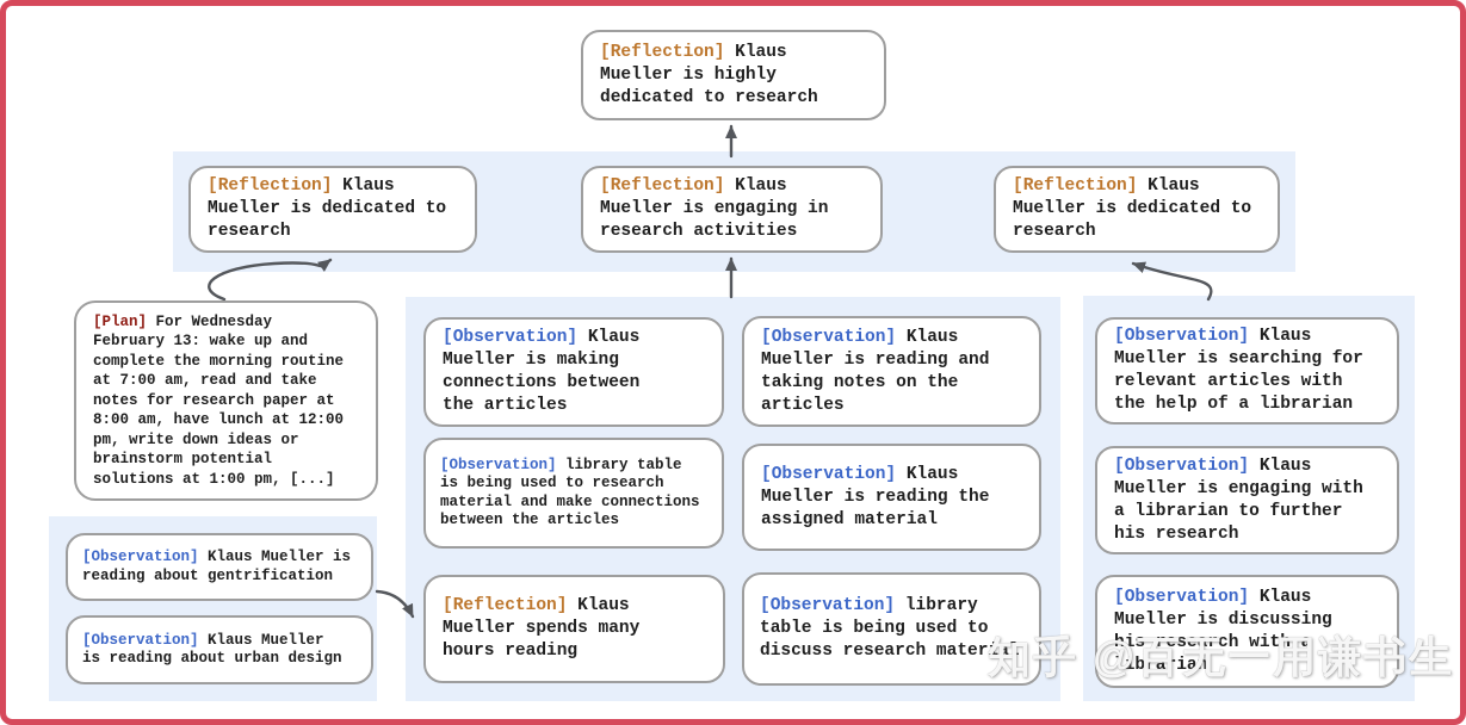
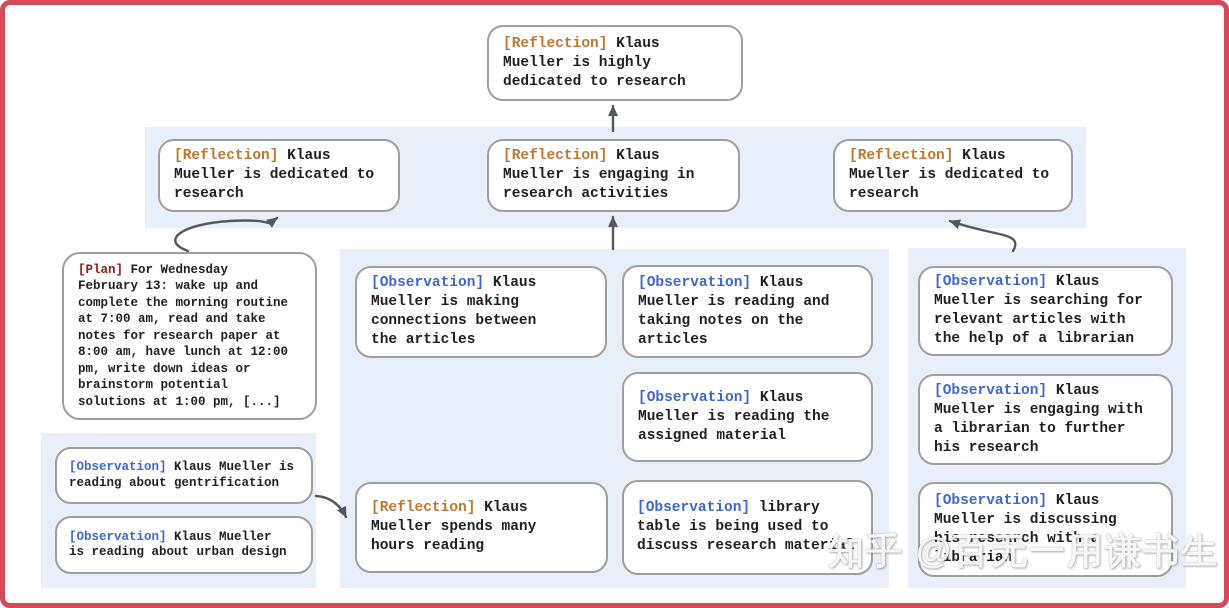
  [Reflection] Klaus
  Mueller is highly
  dedicated to research
  [Reflection] Klaus
  Mueller is dedicated to
  research
  [Reflection] Klaus
  Mueller is engaging in
  research activities
  [Reflection] Klaus
  Mueller is dedicated to
  research
  [Plan] For Wednesday
  February 13: wake up and
  complete the morning routine
  at 7:00 am, read and take
  notes for research paper at
  8:00 am, have lunch at 12:00
  pm, write down ideas or
  brainstorm potential
  solutions at 1:00 pm, [...]
  [Observation] Klaus Mueller is
  reading about gentrification
  [Observation] Klaus Mueller
  is reading about urban design
  [Observation] Klaus
  Mueller is making
  connections between
  the articles
- [Observation] library table
- is being used to research
- material and make connections
- between the articles
  [Reflection] Klaus
  Mueller spends many
  hours reading
  [Observation] Klaus
  Mueller is reading and
  taking notes on the
  articles
  [Observation] Klaus
  Mueller is reading the
  assigned material
  [Observation] library
  table is being used to
  discuss research material
  [Observation] Klaus
  Mueller is searching for
  relevant articles with
  the help of a librarian
  [Observation] Klaus
  Mueller is engaging with
  a librarian to further
  his research
  [Observation] Klaus
  Mueller is discussing
  his research with a
  librarian
  知乎 @百无一用谦书生
